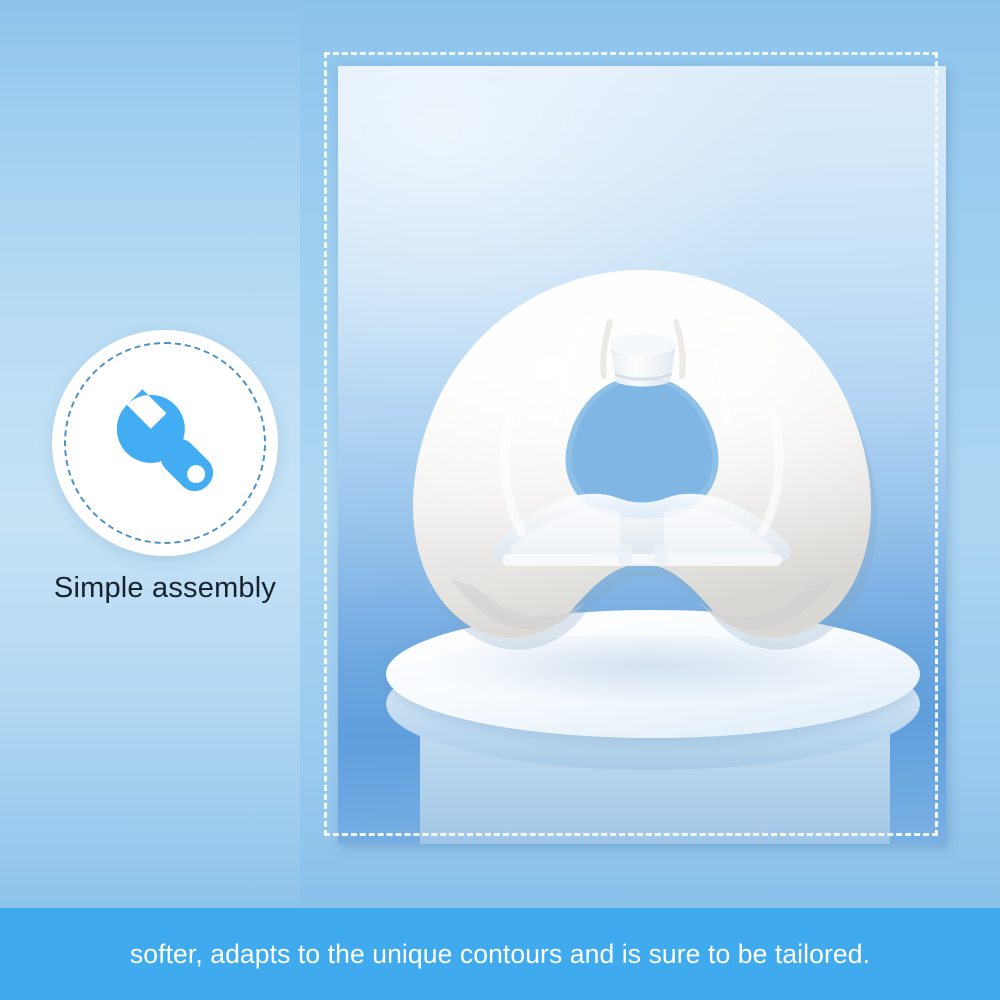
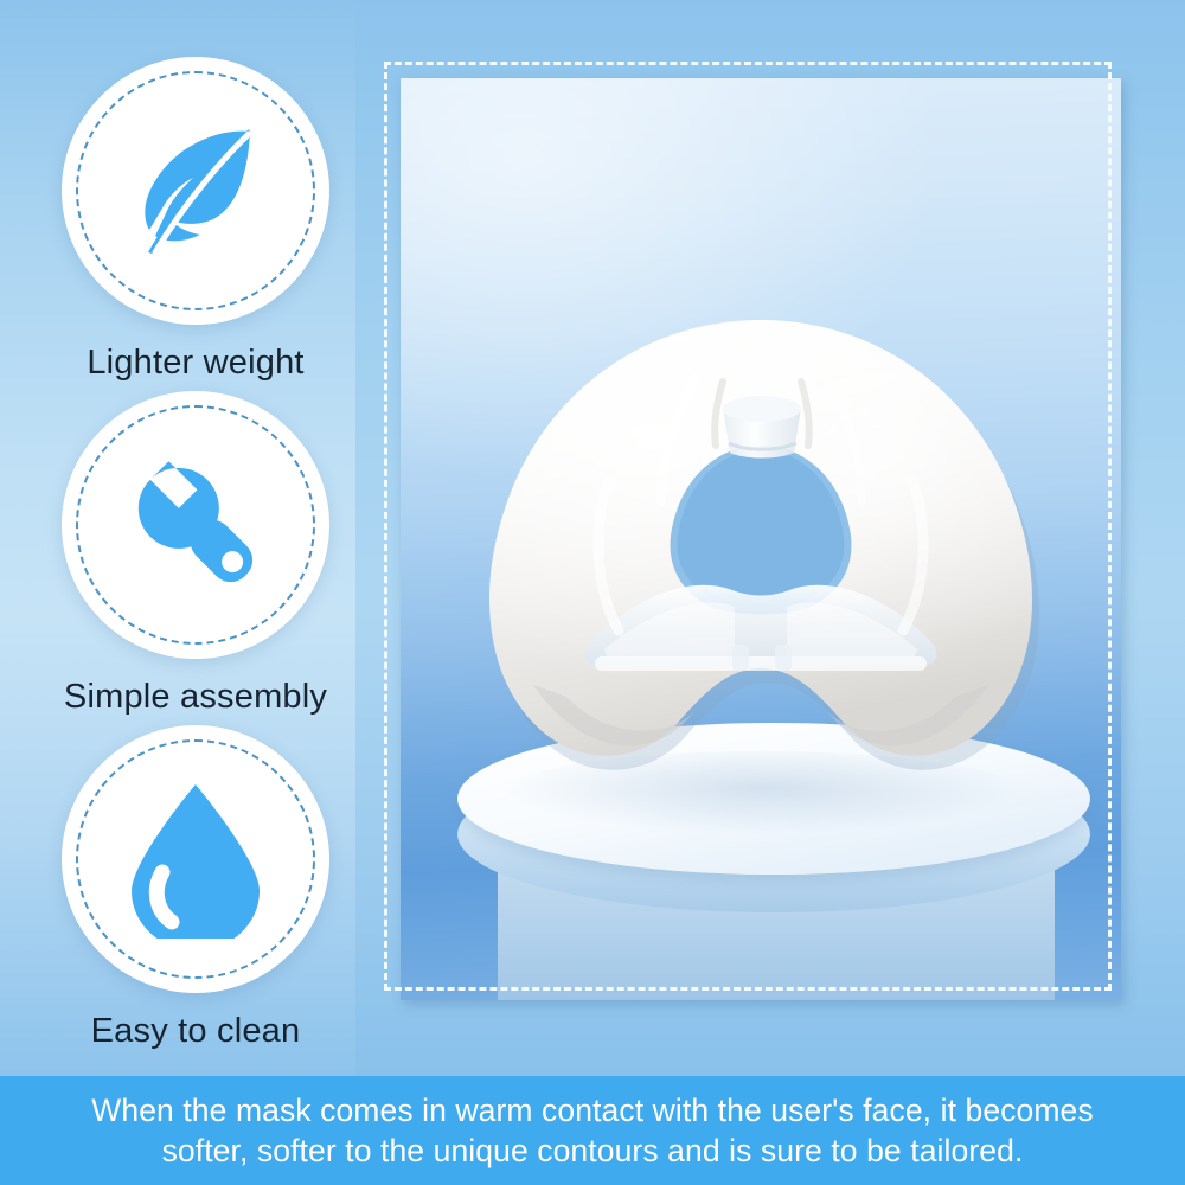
+ Lighter weight
  Simple assembly
+ Easy to clean
+ When the mask comes in warm contact with the user's face, it becomes
- softer, adapts to the unique contours and is sure to be tailored.
+ softer, softer to the unique contours and is sure to be tailored.
